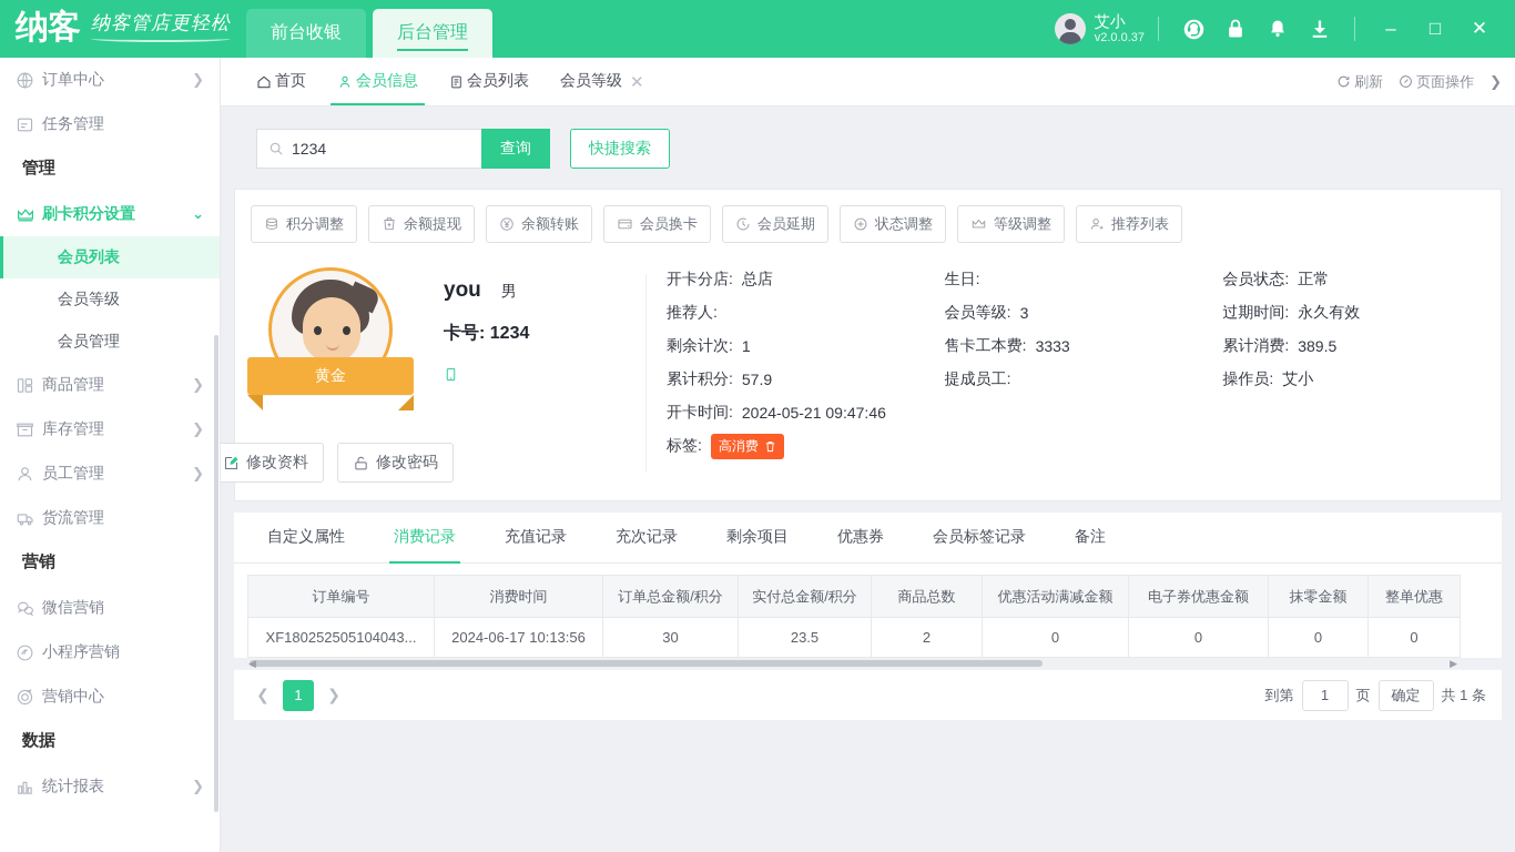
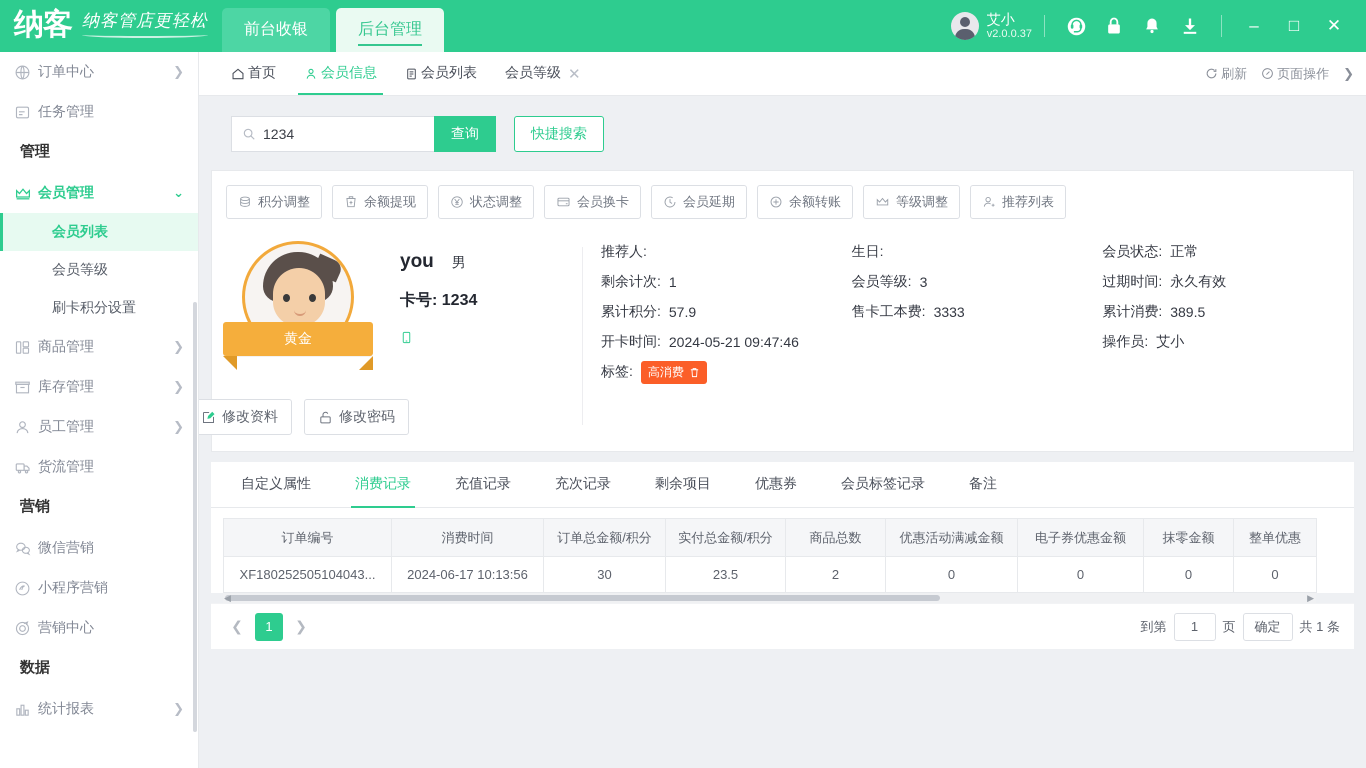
  纳客
  纳客管店更轻松
  前台收银
  后台管理
  艾小
  v2.0.0.37
  –
  □
  ✕
  订单中心
  ❯
  任务管理
  管理
- 刷卡积分设置
+ 会员管理
  ⌄
  会员列表
  会员等级
- 会员管理
+ 刷卡积分设置
  商品管理
  ❯
  库存管理
  ❯
  员工管理
  ❯
  货流管理
  营销
  微信营销
  小程序营销
  营销中心
  数据
  统计报表
  ❯
  首页
  会员信息
  会员列表
  会员等级
  ✕
  刷新
  页面操作
  ❯
  1234
  查询
  快捷搜索
  积分调整
  余额提现
- 余额转账
+ 状态调整
  会员换卡
  会员延期
- 状态调整
+ 余额转账
  等级调整
  推荐列表
  黄金
  修改资料
  修改密码
  you
  男
  卡号: 1234
- 开卡分店:
- 总店
  推荐人:
  剩余计次:
  1
  累计积分:
  57.9
  开卡时间:
  2024-05-21 09:47:46
  标签:
  高消费
  生日:
  会员等级:
  3
  售卡工本费:
  3333
- 提成员工:
  会员状态:
  正常
  过期时间:
  永久有效
  累计消费:
  389.5
  操作员:
  艾小
  自定义属性
  消费记录
  充值记录
  充次记录
  剩余项目
  优惠券
  会员标签记录
  备注
  订单编号	消费时间	订单总金额/积分	实付总金额/积分	商品总数	优惠活动满减金额	电子券优惠金额	抹零金额	整单优惠
  XF180252505104043...	2024-06-17 10:13:56	30	23.5	2	0	0	0	0
  ◀
  ▶
  ❮
  1
  ❯
  到第
  1
  页
  确定
  共 1 条
